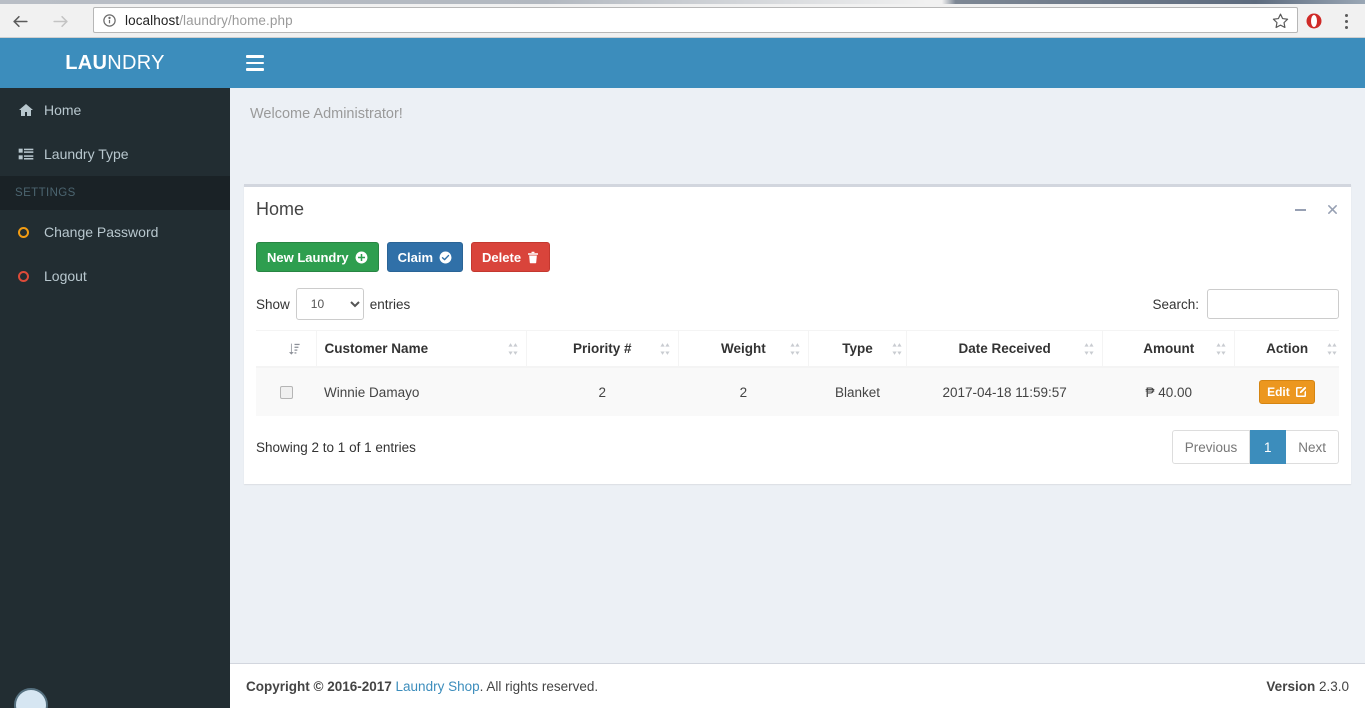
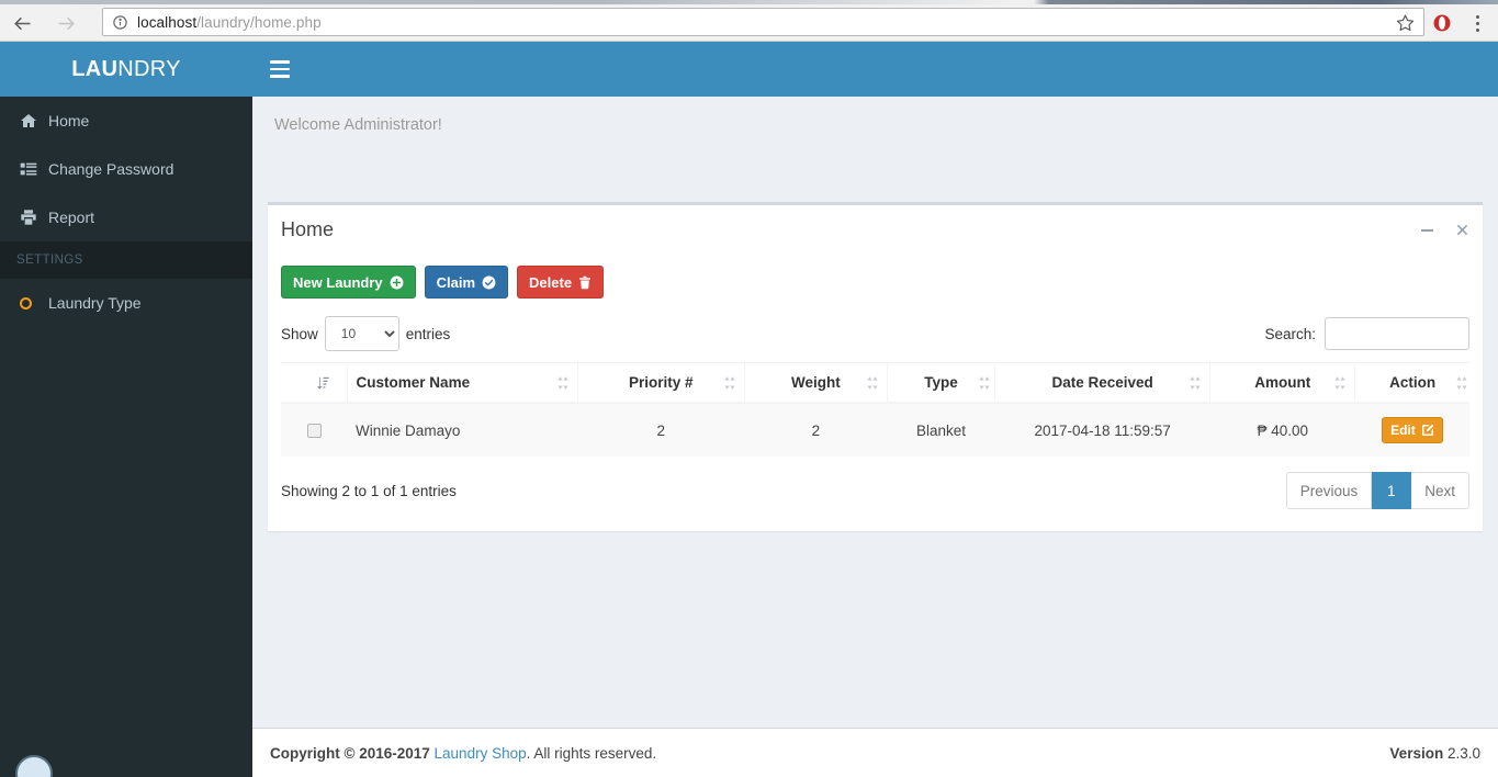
  localhost/laundry/home.php
  LAU
  NDRY
  Home
- Laundry Type
+ Change Password
+ Report
  SETTINGS
- Change Password
+ Laundry Type
- Logout
  Welcome Administrator!
  Home
  New Laundry
  Claim
  Delete
  Show
  10
  entries
  Search:
  	Customer Name	Priority #	Weight	Type	Date Received	Amount	Action
  	Winnie Damayo	2	2	Blanket	2017-04-18 11:59:57	₱ 40.00	Edit
  Showing 2 to 1 of 1 entries
  Previous
  1
  Next
  Copyright © 2016-2017 Laundry Shop. All rights reserved.
  Version 2.3.0
